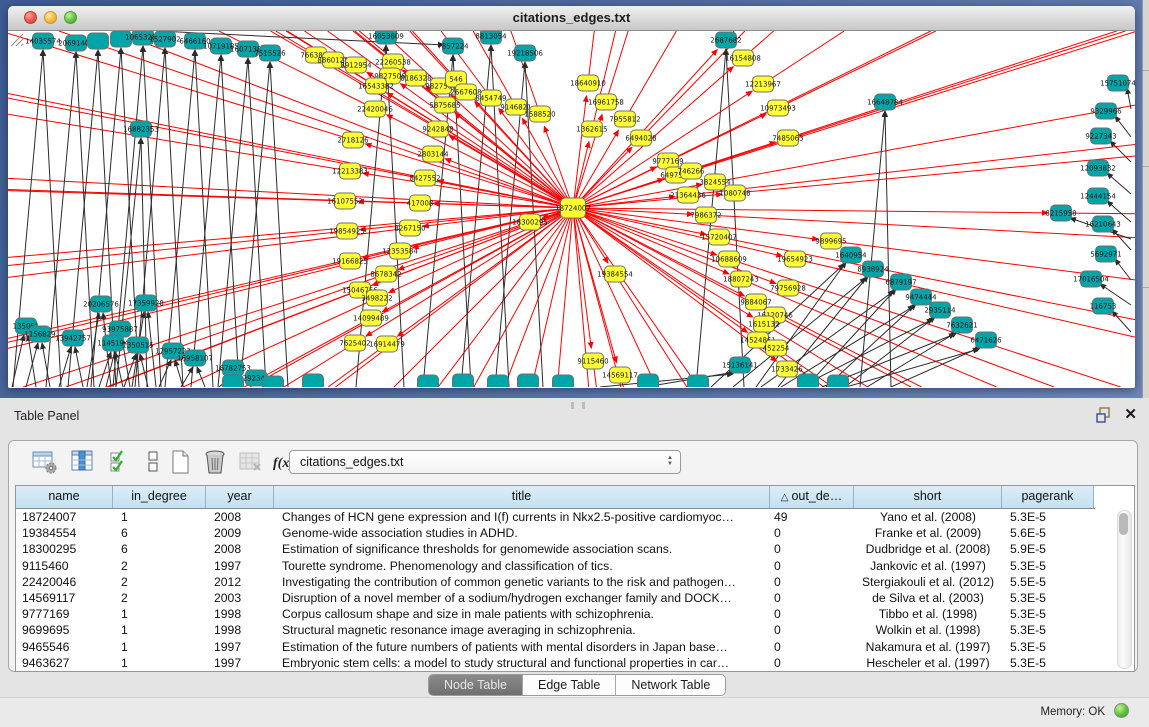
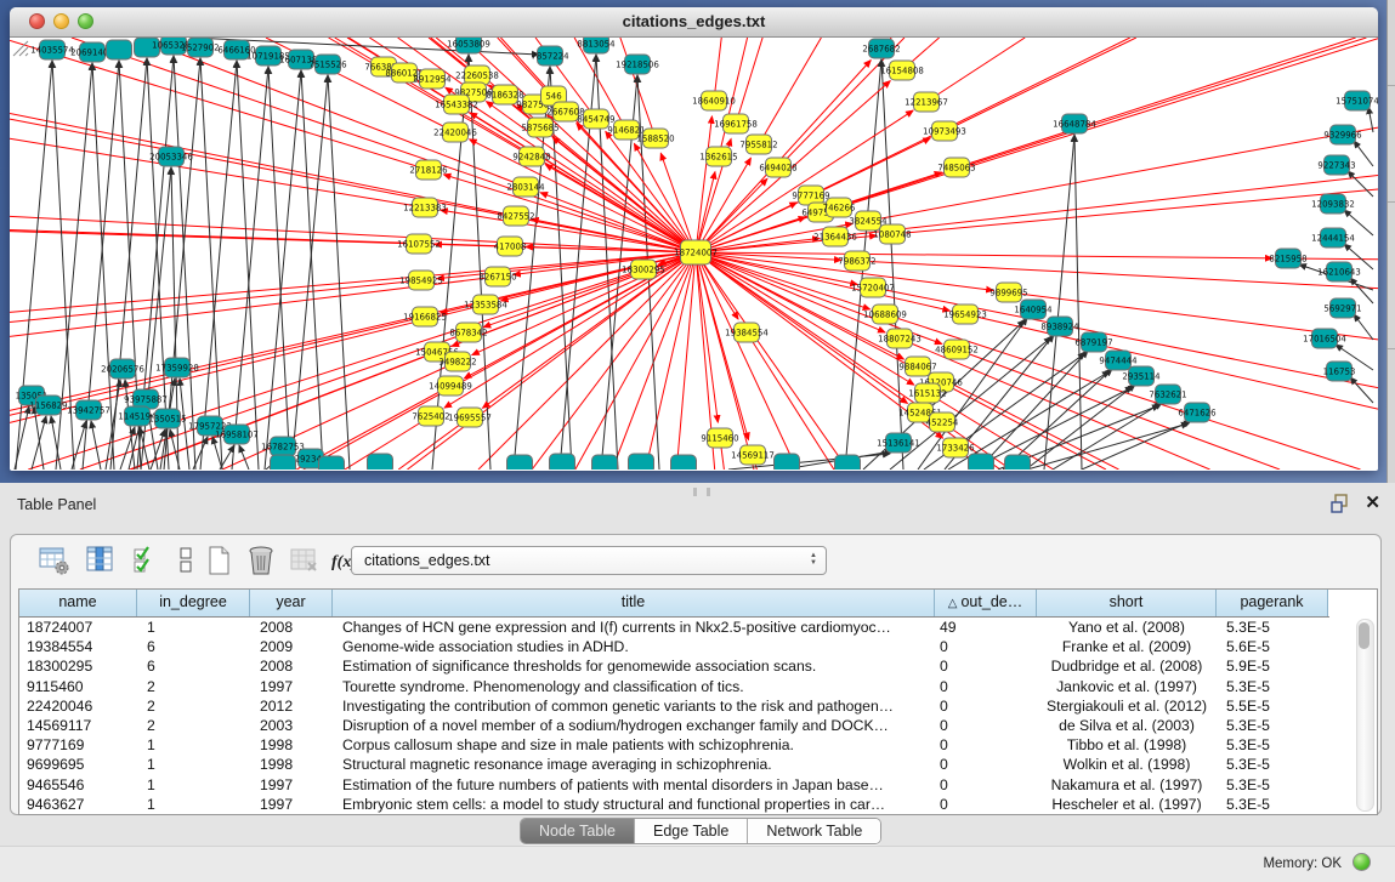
  citations_edges.txt
  18724007
  76638
  886012
  8912954
  22260538
  9827506
  16543382
  8186328
  98275
  546
  2667608
  5875685
  8454749
  9146821
  1588520
  22420046
  9242848
  2718126
  2803144
  12213383
  8427552
  16107552
  417008
  8267150
  19854925
  12353584
  19166825
  8678342
  150467
  3498222
  14099489
  7625402
- 16914479
+ 19695557
  18640910
  16961758
  7955812
  1362615
  6494028
  16154808
  12213967
  10973493
  7485063
  9777169
  746266
  3824554
  1080748
  21364436
  7986372
  15720407
  10688609
  18807243
- 79756928
+ 48609152
  9884067
  1615132
  145248
  452254
  1733426
  19654923
  9899695
  18300295
  19384554
  9115460
  14569117
  14035574
  206914
  106532
  1527902
  6466160
  10719185
  160713
  7515526
  16053809
  7857224
  8813054
  19218506
  2687682
  16648784
- 16882353
+ 20053346
  1640954
  8938924
  6879197
  9474444
  2935114
  7632621
  6471626
  15136141
  8215958
  15751074
  9329966
  9227343
  12093832
  12444154
  16210643
  5692971
  17016504
  116753
  1156829
  13942757
  20206576
  93975887
  1145194
  1350515
  17359928
  1795722
  16958107
  16782753
  Table Panel
  ✕
  f(x
  citations_edges.txt
  name
  in_degree
  year
  title
  △ out_de…
  short
  pagerank
  18724007
  1
  2008
  Changes of HCN gene expression and I(f) currents in Nkx2.5-positive cardiomyoc…
  49
  Yano et al. (2008)
  5.3E-5
  19384554
  6
  2009
  Genome-wide association studies in ADHD.
  0
  Franke et al. (2009)
  5.6E-5
  18300295
  6
  2008
  Estimation of significance thresholds for genomewide association scans.
  0
  Dudbridge et al. (2008)
  5.9E-5
  9115460
  2
  1997
  Tourette syndrome. Phenomenology and classification of tics.
  0
  Jankovic et al. (1997)
  5.3E-5
  22420046
  2
  2012
  Investigating the contribution of common genetic variants to the risk and pathogen…
  0
  Stergiakouli et al. (2012)
  5.5E-5
  14569117
  2
  2003
  Disruption of a novel member of a sodium/hydrogen exchanger family and DOCK…
  0
  de Silva et al. (2003)
  5.3E-5
  9777169
  1
  1998
  Corpus callosum shape and size in male patients with schizophrenia.
  0
  Tibbo et al. (1998)
  5.3E-5
  9699695
  1
  1998
  Structural magnetic resonance image averaging in schizophrenia.
  0
  Wolkin et al. (1998)
  5.3E-5
  9465546
  1
  1997
  Estimation of the future numbers of patients with mental disorders in Japan base…
  0
  Nakamura et al. (1997)
  5.3E-5
  9463627
  1
  1997
  Embryonic stem cells: a model to study structural and functional properties in car…
  0
  Hescheler et al. (1997)
  5.3E-5
  Node Table
  Edge Table
  Network Table
  Memory: OK
